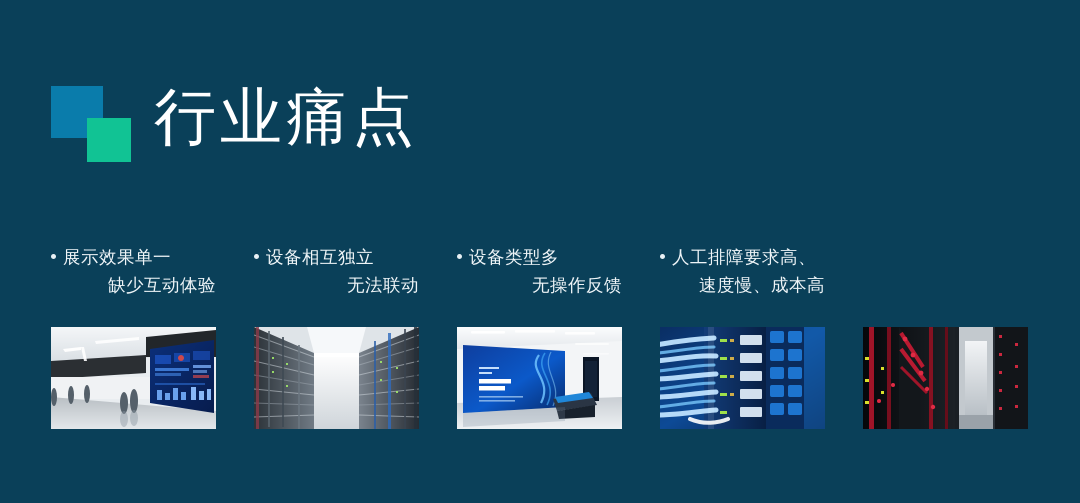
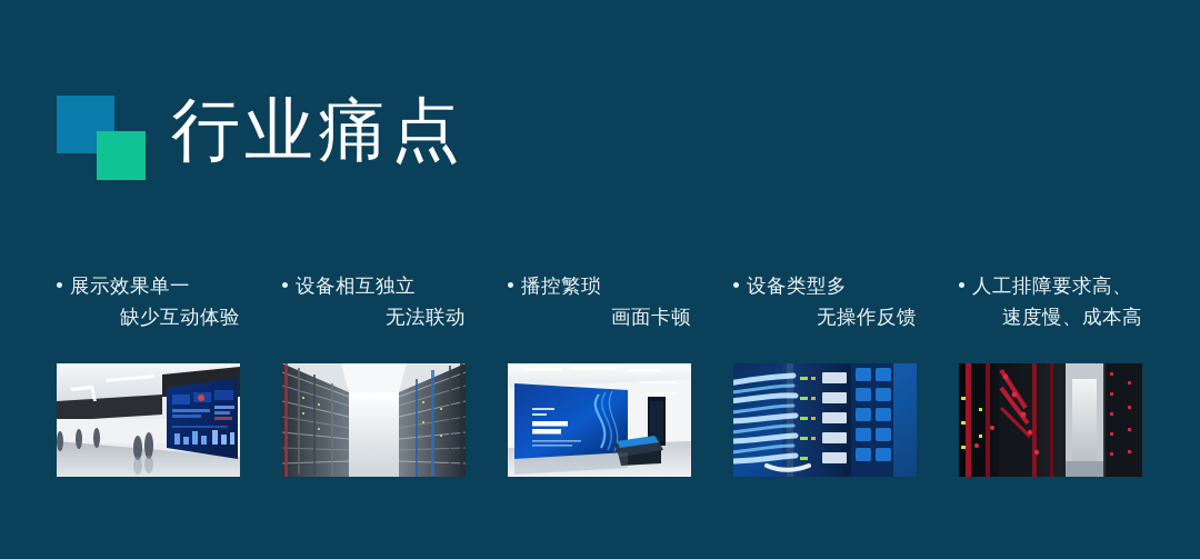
  行业痛点
  展示效果单一
  缺少互动体验
  设备相互独立
  无法联动
+ 播控繁琐
+ 画面卡顿
  设备类型多
  无操作反馈
  人工排障要求高、
  速度慢、成本高
